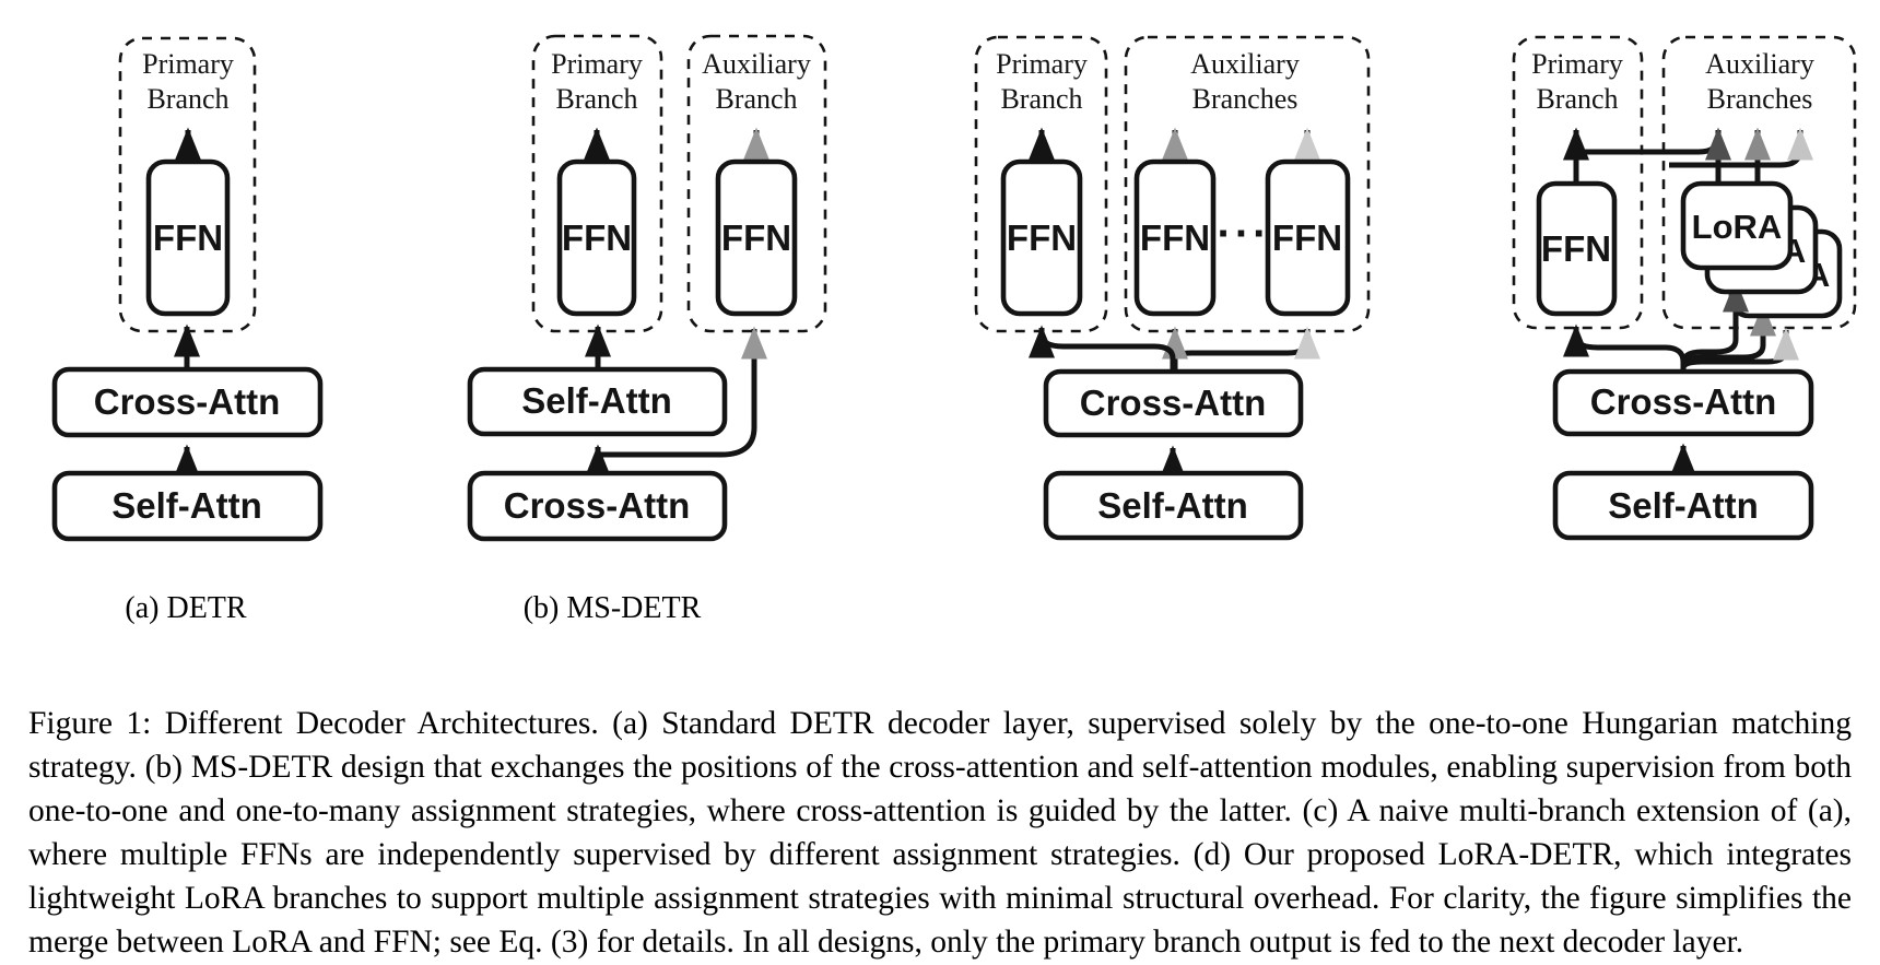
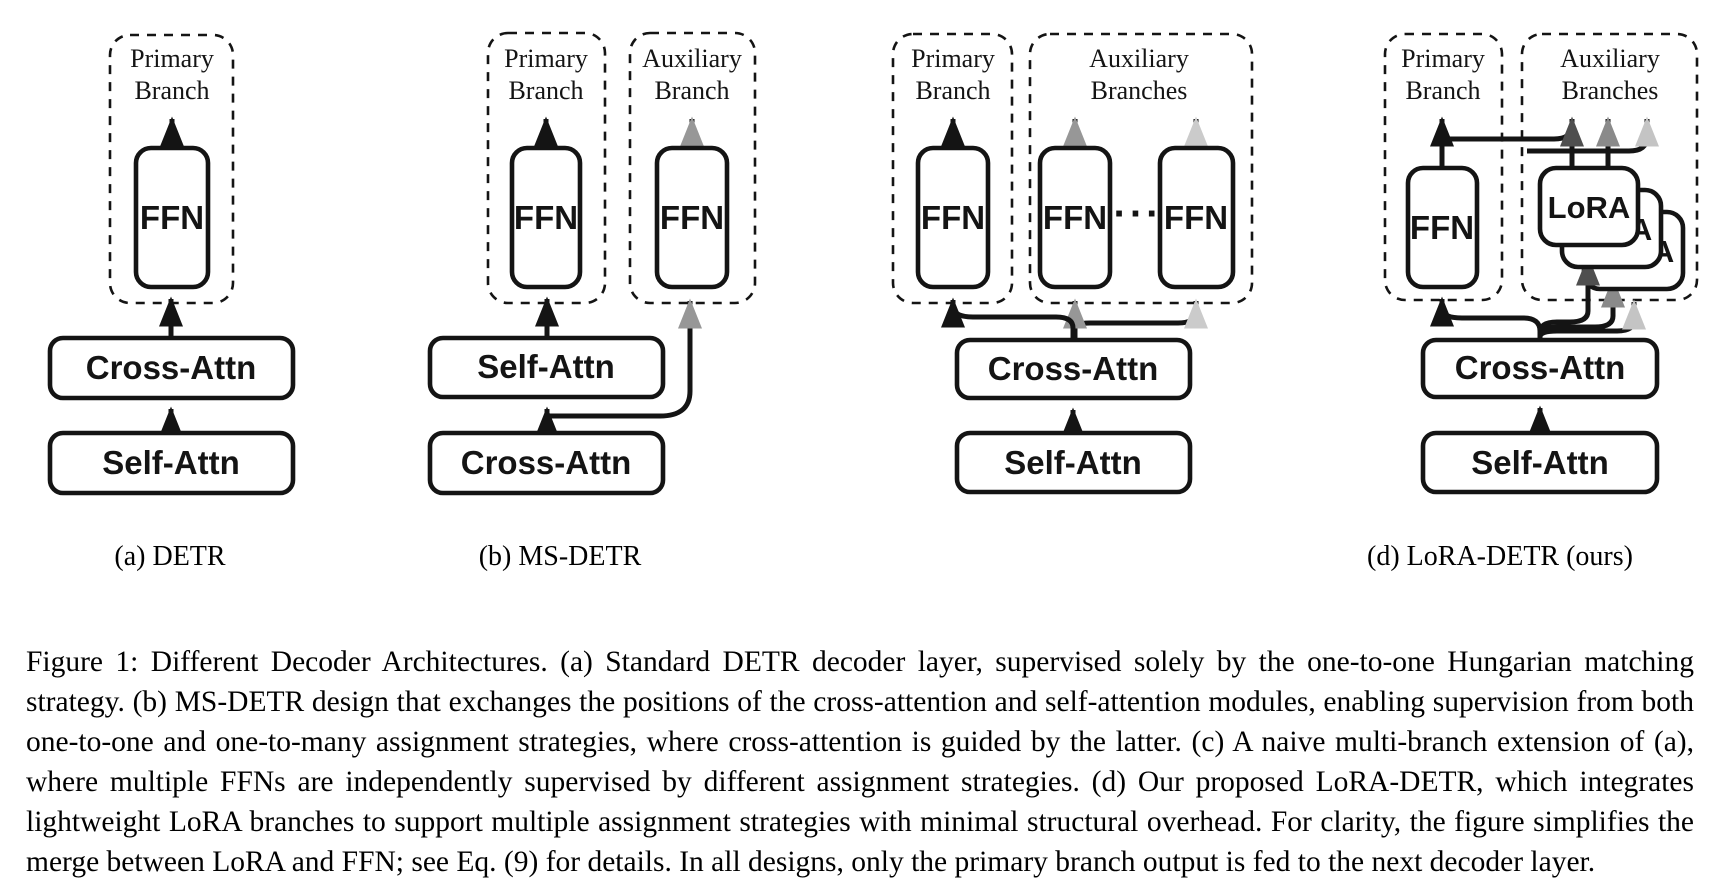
  Primary
  Branch
  FFN
  Cross-Attn
  Self-Attn
  Primary
  Branch
  Auxiliary
  Branch
  FFN
  FFN
  Self-Attn
  Cross-Attn
  Primary
  Branch
  Auxiliary
  Branches
  FFN
  FFN
  ···
  FFN
  Cross-Attn
  Self-Attn
  Primary
  Branch
  Auxiliary
  Branches
  LoRA
  FFN
  Cross-Attn
  Self-Attn
  (a) DETR
  (b) MS-DETR
+ (d) LoRA-DETR (ours)
- Figure 1: Different Decoder Architectures. (a) Standard DETR decoder layer, supervised solely by the one-to-one Hungarian matching strategy. (b) MS-DETR design that exchanges the positions of the cross-attention and self-attention modules, enabling supervision from both one-to-one and one-to-many assignment strategies, where cross-attention is guided by the latter. (c) A naive multi-branch extension of (a), where multiple FFNs are independently supervised by different assignment strategies. (d) Our proposed LoRA-DETR, which integrates lightweight LoRA branches to support multiple assignment strategies with minimal structural overhead. For clarity, the figure simplifies the merge between LoRA and FFN; see Eq. (3) for details. In all designs, only the primary branch output is fed to the next decoder layer.
+ Figure 1: Different Decoder Architectures. (a) Standard DETR decoder layer, supervised solely by the one-to-one Hungarian matching strategy. (b) MS-DETR design that exchanges the positions of the cross-attention and self-attention modules, enabling supervision from both one-to-one and one-to-many assignment strategies, where cross-attention is guided by the latter. (c) A naive multi-branch extension of (a), where multiple FFNs are independently supervised by different assignment strategies. (d) Our proposed LoRA-DETR, which integrates lightweight LoRA branches to support multiple assignment strategies with minimal structural overhead. For clarity, the figure simplifies the merge between LoRA and FFN; see Eq. (9) for details. In all designs, only the primary branch output is fed to the next decoder layer.
